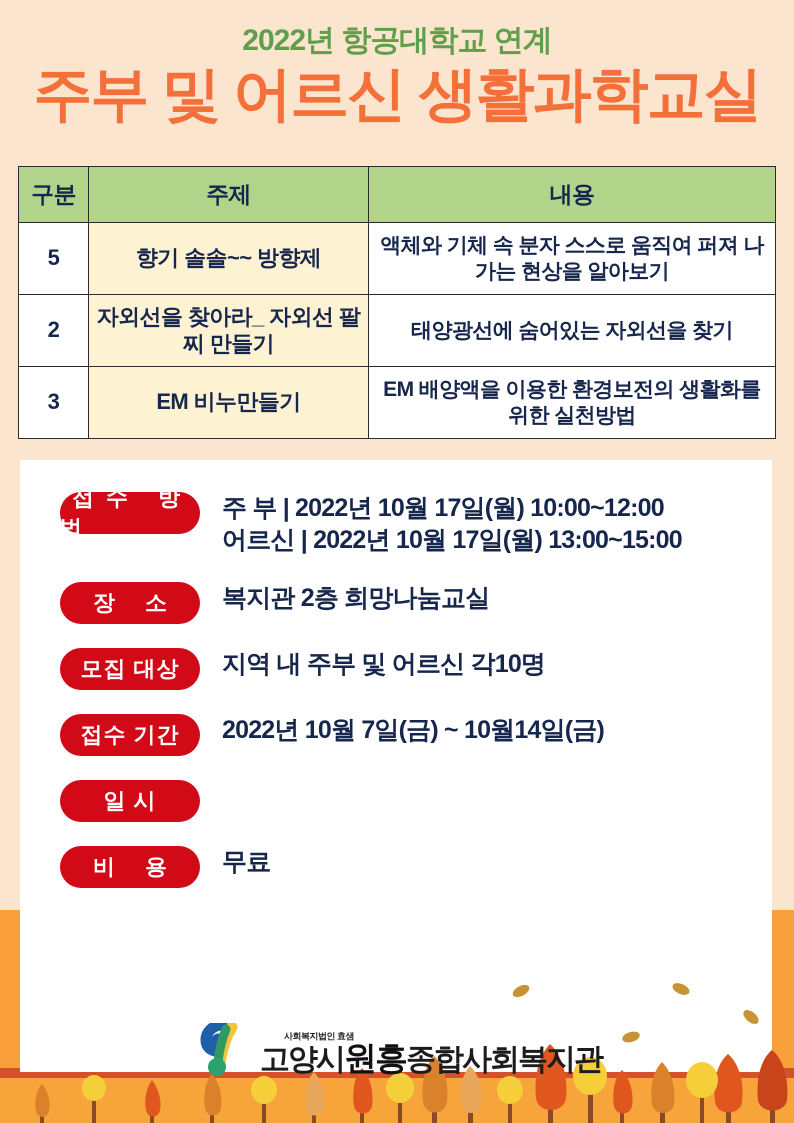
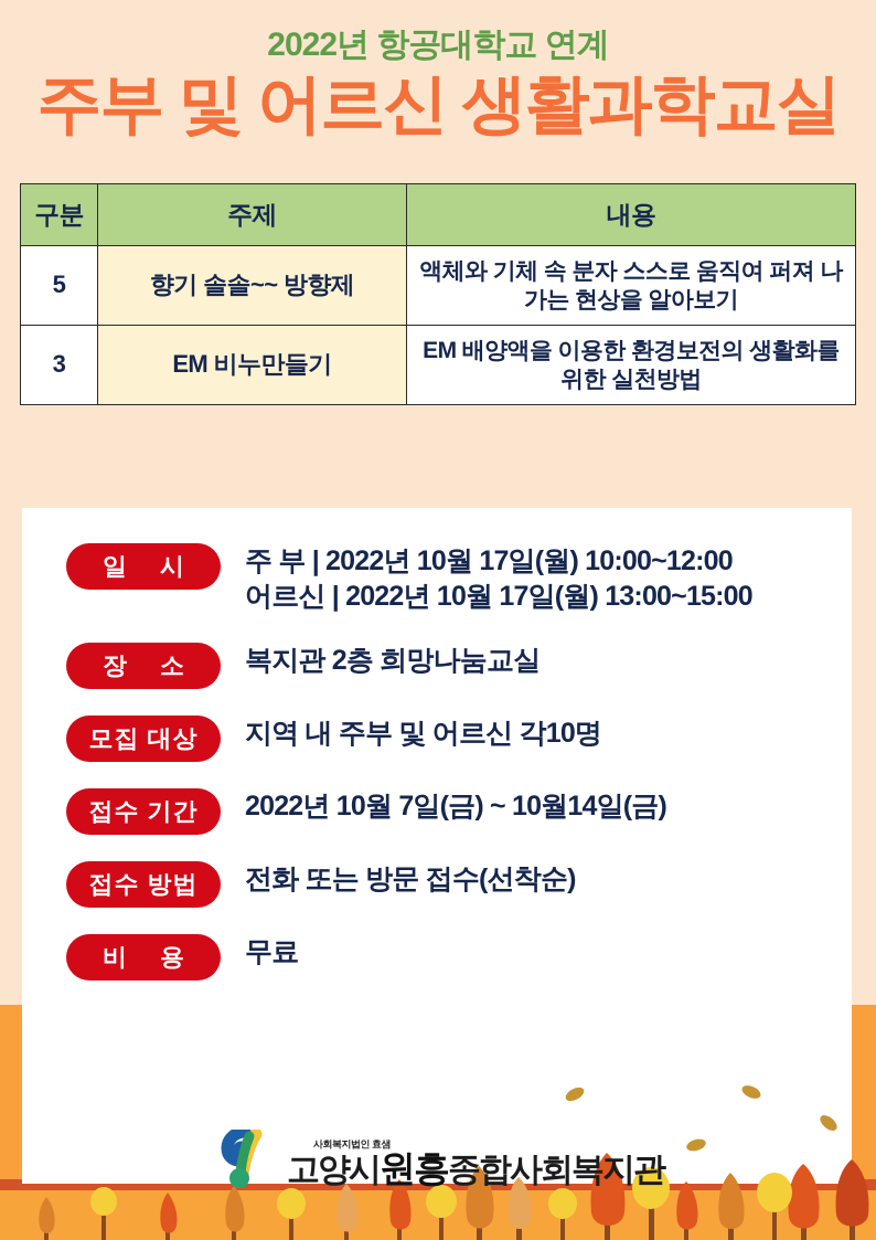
  2022년 항공대학교 연계
  주부 및 어르신 생활과학교실
  구분	주제	내용
  5	향기 솔솔~~ 방향제	액체와 기체 속 분자 스스로 움직여 퍼져 나가는 현상을 알아보기
- 2	자외선을 찾아라_ 자외선 팔찌 만들기	태양광선에 숨어있는 자외선을 찾기
  3	EM 비누만들기	EM 배양액을 이용한 환경보전의 생활화를 위한 실천방법
- 접수 방법
+ 일 시
  주 부 | 2022년 10월 17일(월) 10:00~12:00
  어르신 | 2022년 10월 17일(월) 13:00~15:00
  장 소
  복지관 2층 희망나눔교실
  모집 대상
  지역 내 주부 및 어르신 각10명
  접수 기간
  2022년 10월 7일(금) ~ 10월14일(금)
- 일 시
+ 접수 방법
+ 전화 또는 방문 접수(선착순)
  비 용
  무료
  사회복지법인 효샘
  고양시원흥종합사회복지관
